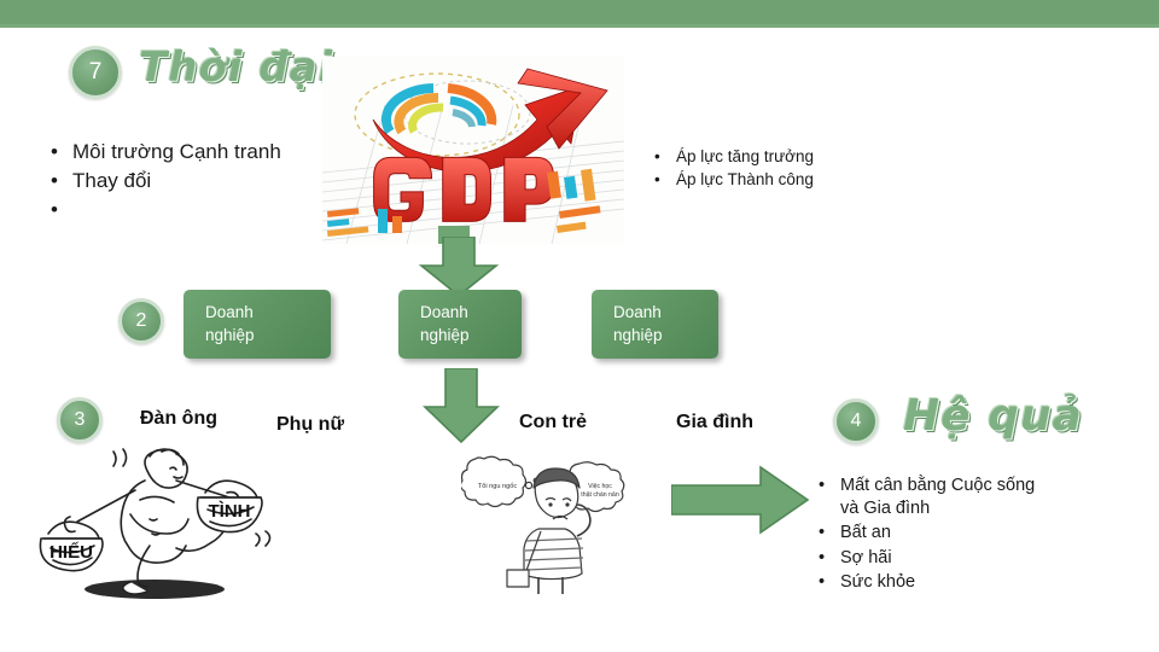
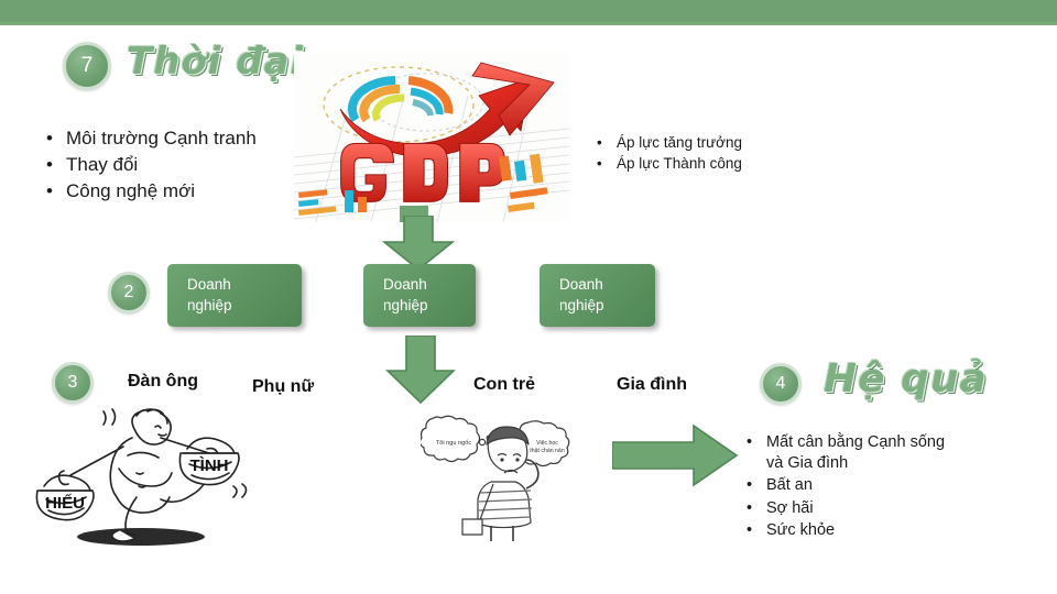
  7
  Thời đạ
  •
  Môi trường Cạnh tranh
  •
  Thay đổi
  •
+ Công nghệ mới
  •
  Áp lực tăng trưởng
  •
  Áp lực Thành công
  2
  Doanh
  nghiệp
  Doanh
  nghiệp
  Doanh
  nghiệp
  3
  Đàn ông
  Phụ nữ
  Con trẻ
  Gia đình
  HIẾU
  TÌNH
  4
  Hệ quả
  •
- Mất cân bằng Cuộc sống và Gia đình
+ Mất cân bằng Cạnh sống và Gia đình
  •
  Bất an
  •
  Sợ hãi
  •
  Sức khỏe
